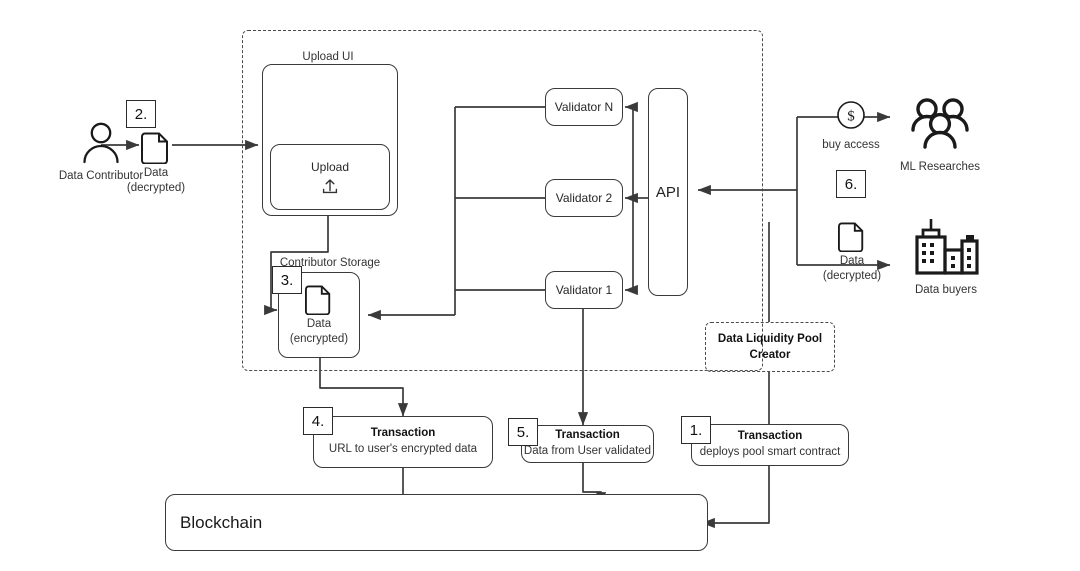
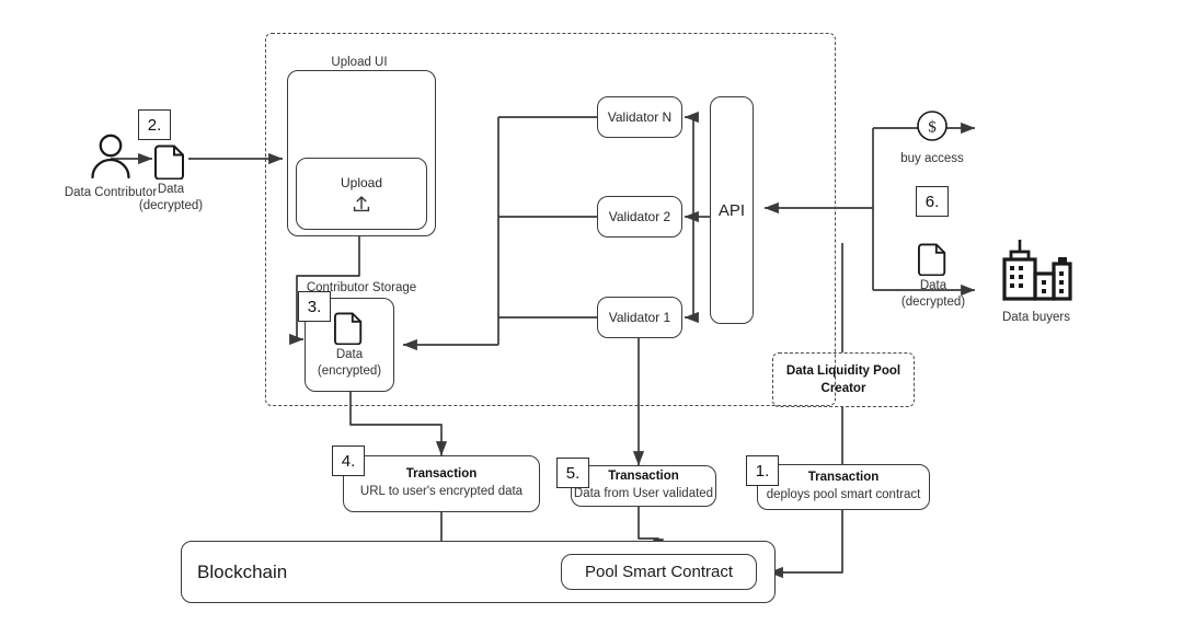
  Data Contributor
  2.
  Data
  (decrypted)
  Upload UI
  Upload
  Contributor Storage
  Data
  (encrypted)
  3.
  Validator N
  Validator 2
  Validator 1
  API
  $
  buy access
  6.
  Data
  (decrypted)
- ML Researches
  Data buyers
  Data Liquidity Pool
  Creator
  Transaction
  URL to user's encrypted data
  4.
  Transaction
  Data from User validated
  5.
  Transaction
  deploys pool smart contract
  1.
  Blockchain
+ Pool Smart Contract
